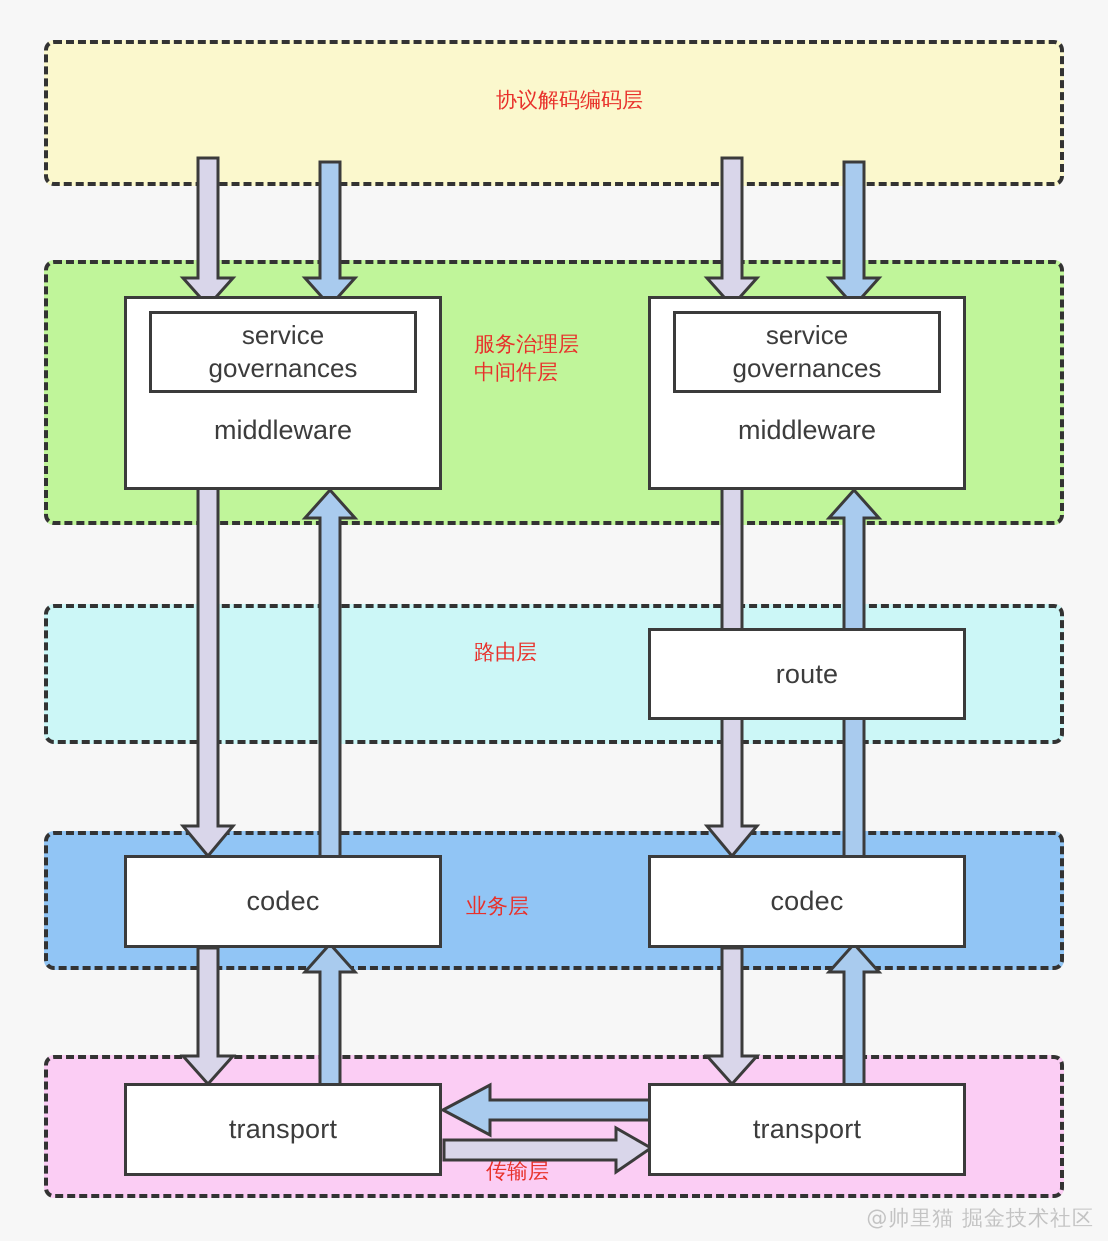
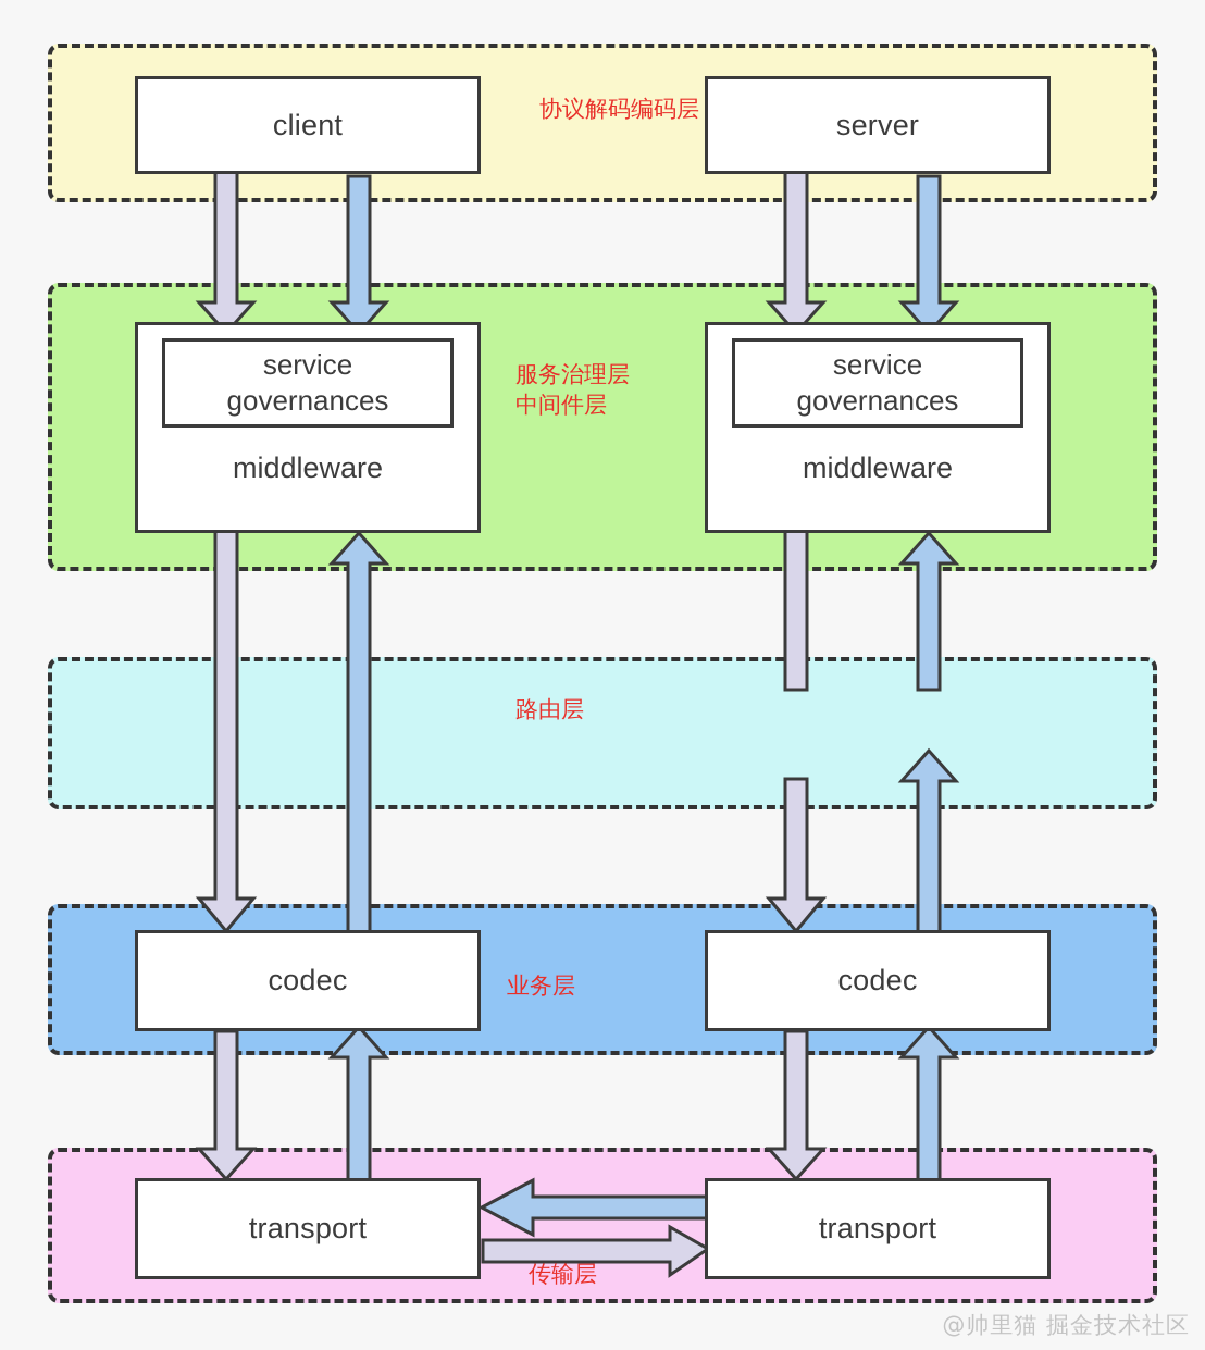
+ client
+ server
  service
  governances
  middleware
  service
  governances
  middleware
- route
  codec
  codec
  transport
  transport
  协议解码编码层
  服务治理层
  中间件层
  路由层
  业务层
  传输层
  @帅里猫 掘金技术社区
